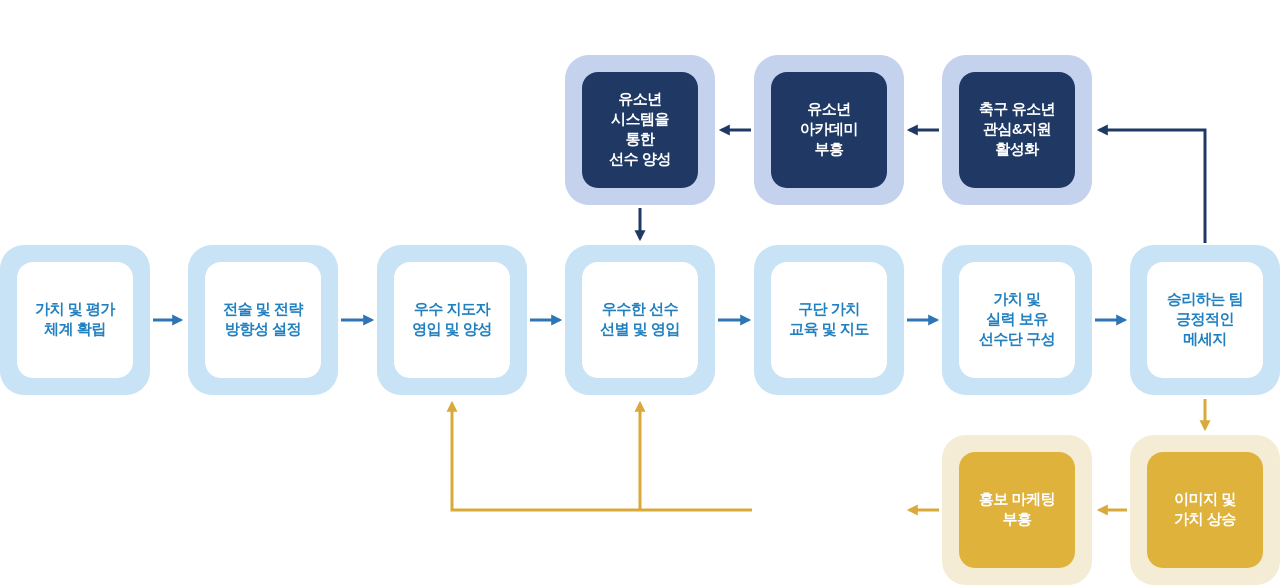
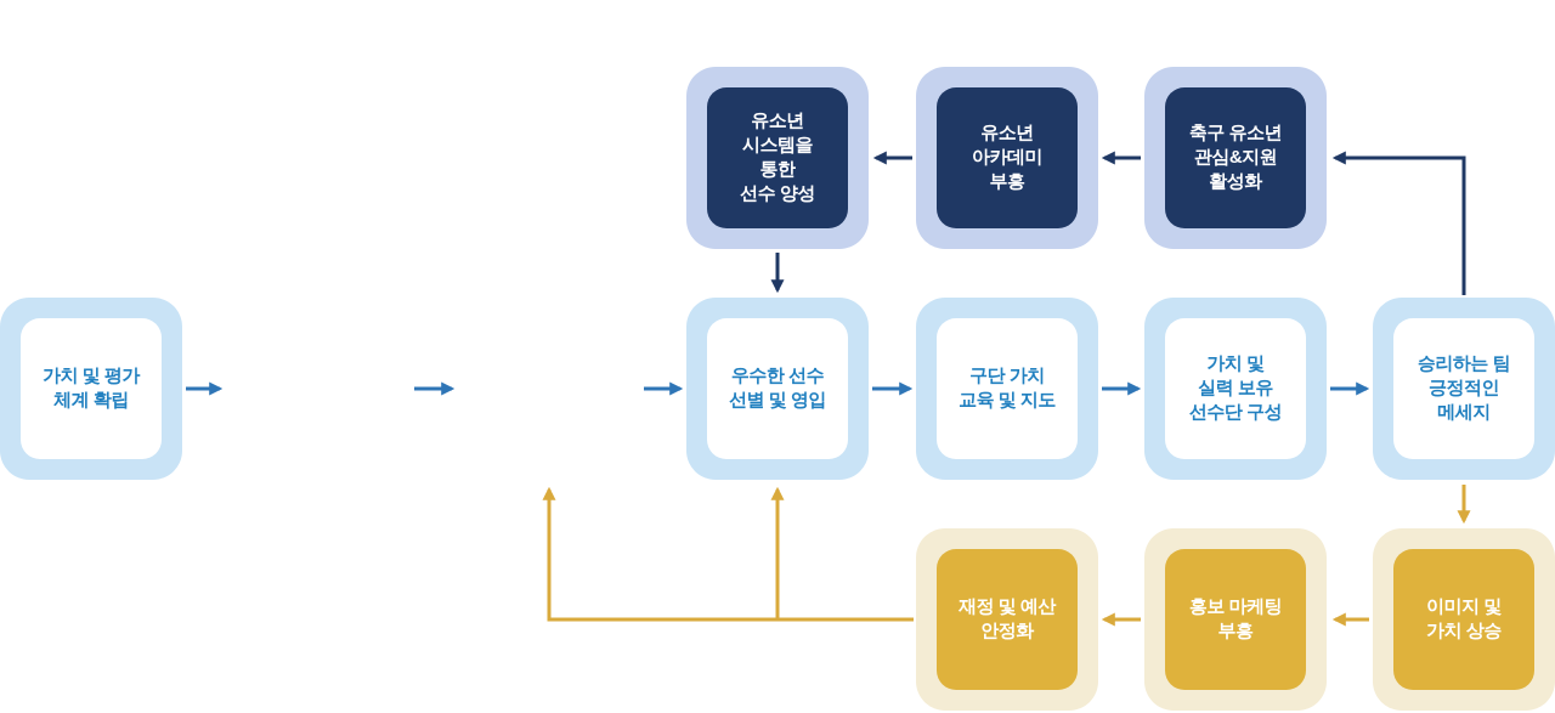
  유소년
  시스템을
  통한
  선수 양성
  유소년
  아카데미
  부흥
  축구 유소년
  관심&지원
  활성화
  가치 및 평가
  체계 확립
- 전술 및 전략
- 방향성 설정
- 우수 지도자
- 영입 및 양성
  우수한 선수
  선별 및 영입
  구단 가치
  교육 및 지도
  가치 및
  실력 보유
  선수단 구성
  승리하는 팀
  긍정적인
  메세지
+ 재정 및 예산
+ 안정화
  홍보 마케팅
  부흥
  이미지 및
  가치 상승
